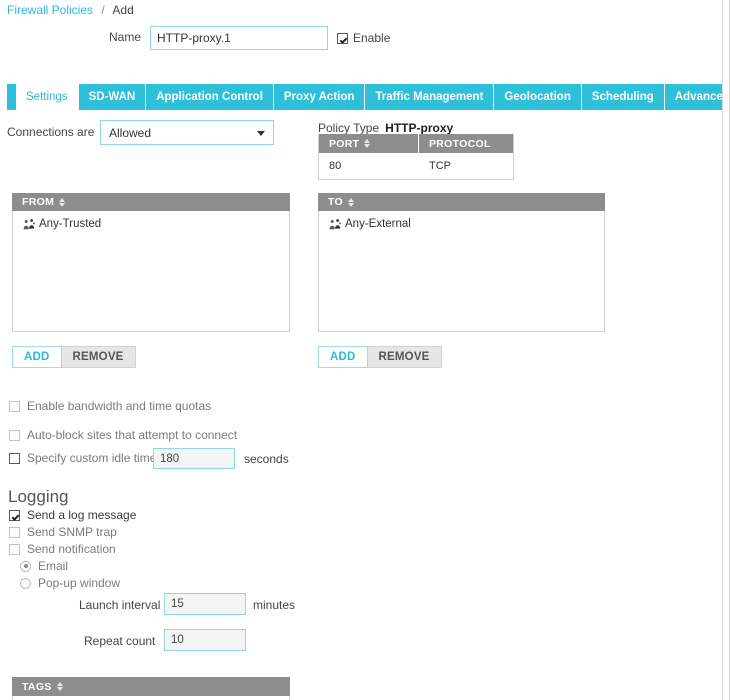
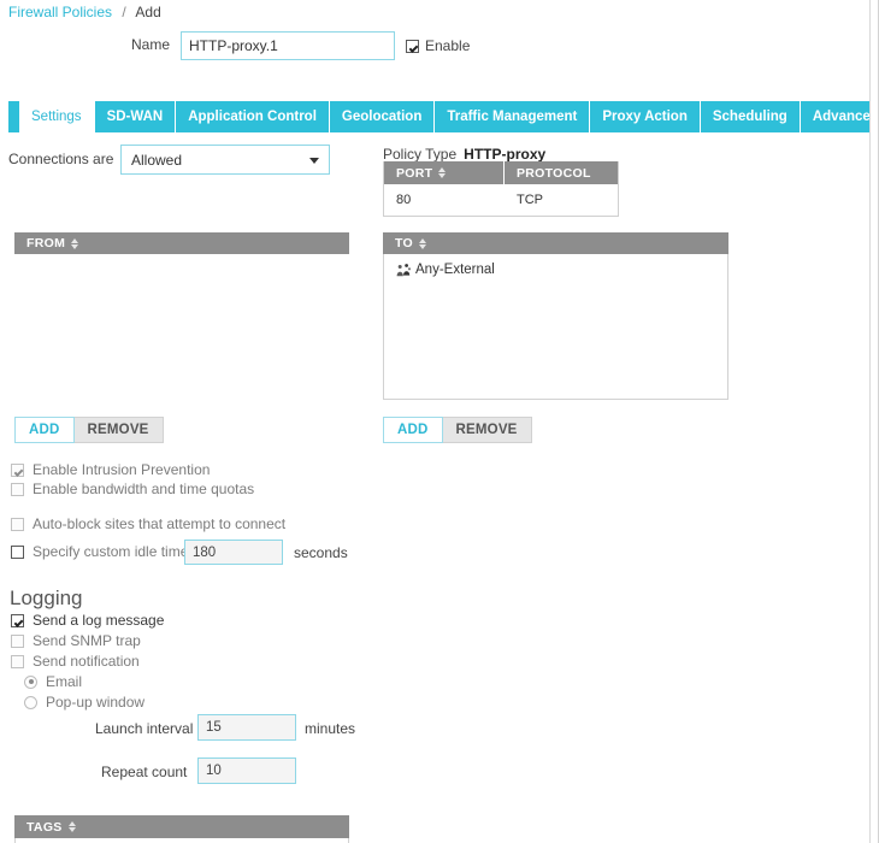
  Firewall Policies / Add
  Name
  HTTP-proxy.1
  Enable
  Settings
  SD-WAN
  Application Control
- Proxy Action
+ Geolocation
  Traffic Management
- Geolocation
+ Proxy Action
  Scheduling
  Advance
  Connections are
  Allowed
  Policy Type HTTP-proxy
  PORT
  PROTOCOL
  80
  TCP
  FROM
- Any-Trusted
  ADD
  REMOVE
  TO
  Any-External
  ADD
  REMOVE
+ Enable Intrusion Prevention
  Enable bandwidth and time quotas
  Auto-block sites that attempt to connect
  Specify custom idle tim
  180
  seconds
  Logging
  Send a log message
  Send SNMP trap
  Send notification
  Email
  Pop-up window
  Launch interval
  15
  minutes
  Repeat count
  10
  TAGS
